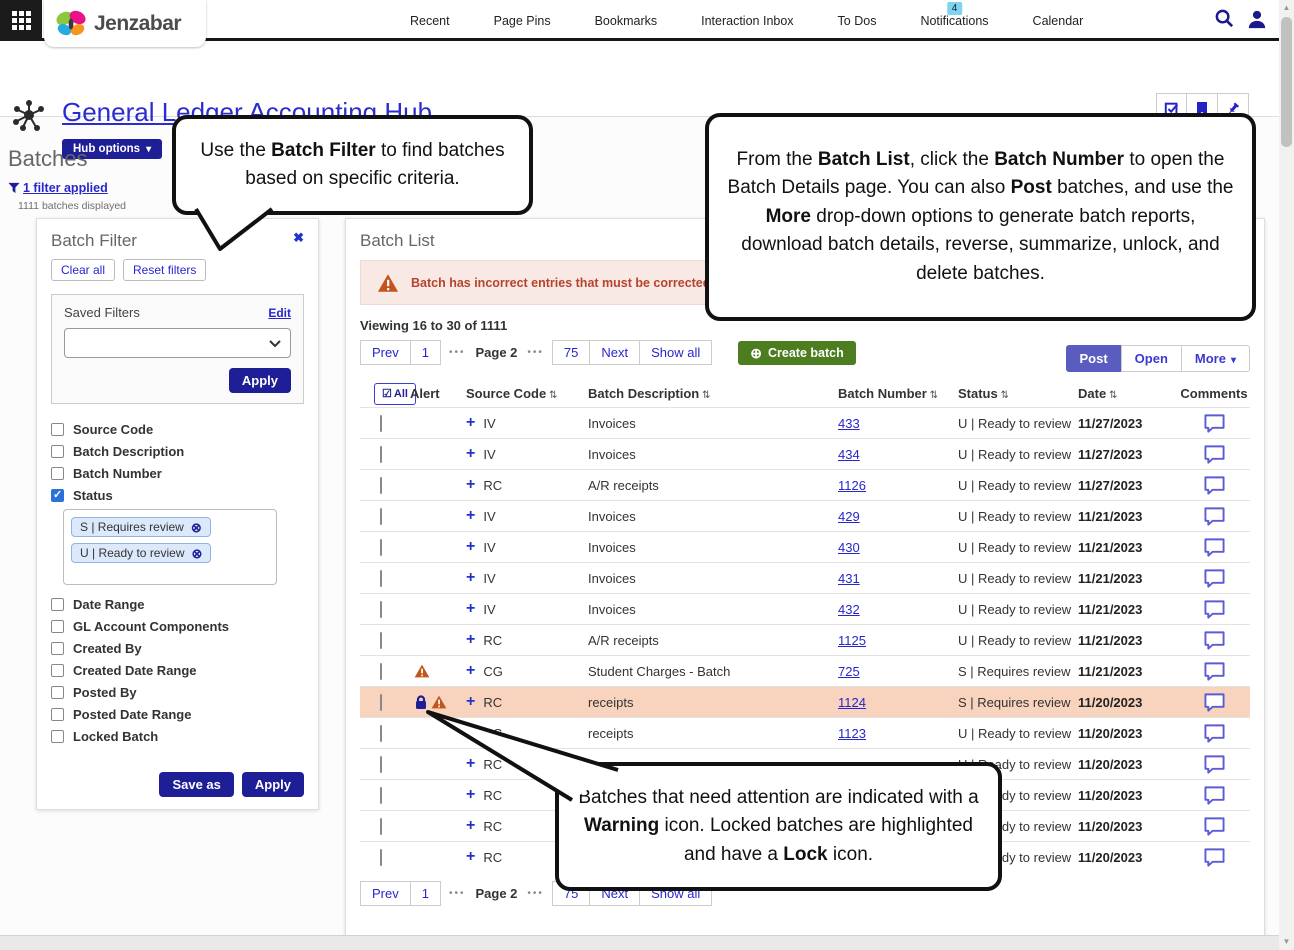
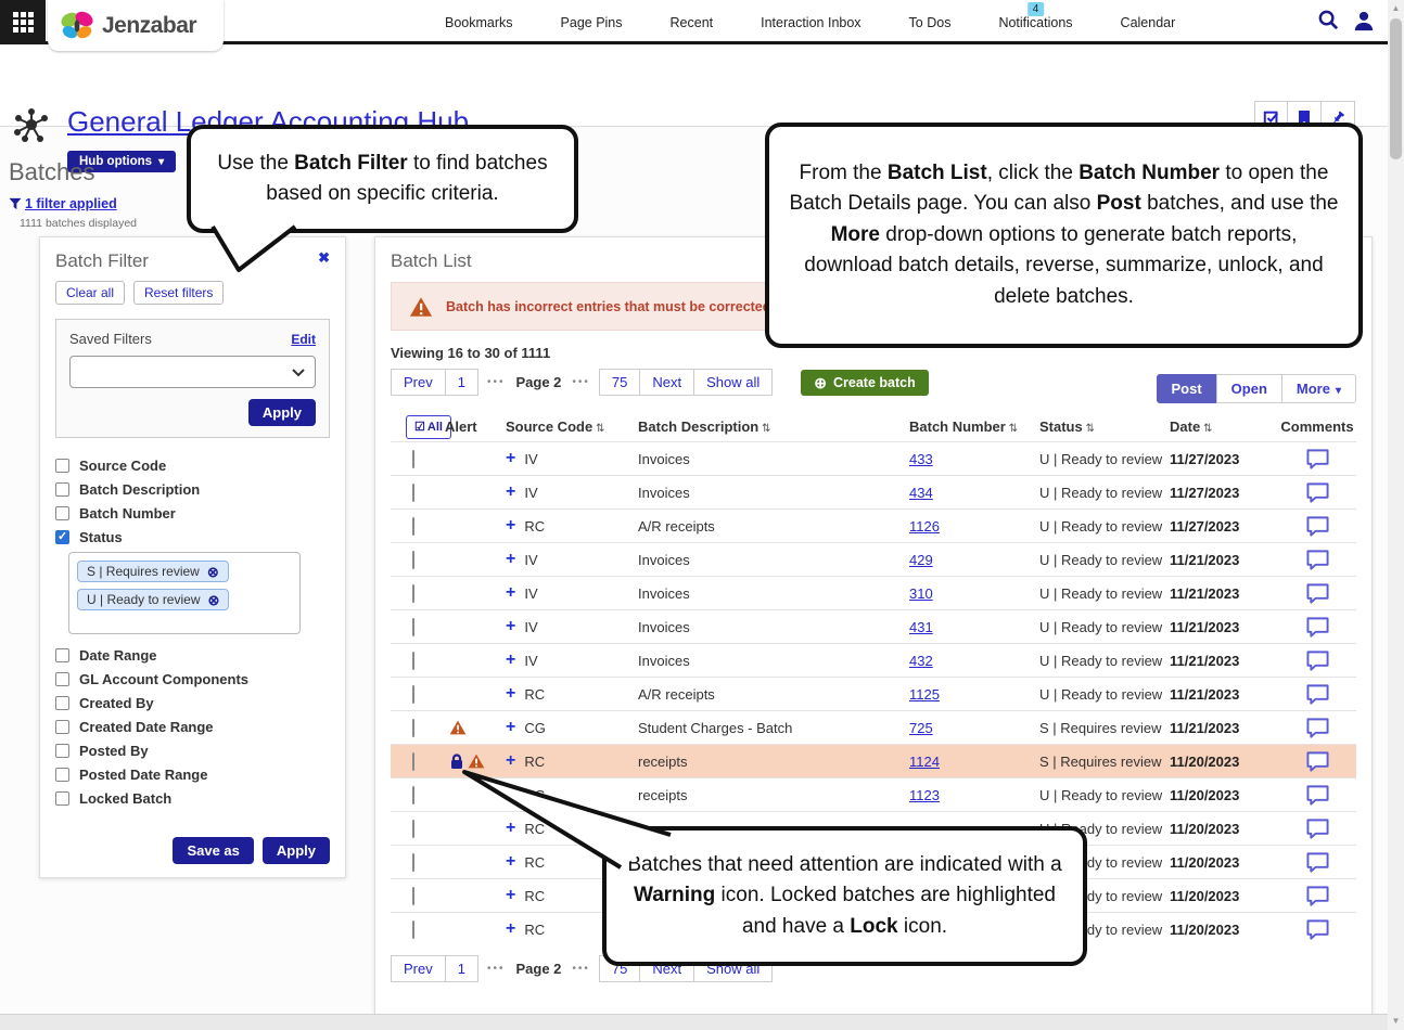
- Recent
+ Bookmarks
  Page Pins
- Bookmarks
+ Recent
  Interaction Inbox
  To Dos
  4
  Notifications
  Calendar
  Jenzabar
  General Ledger Accounting Hub
  Hub options
  Batches
  1 filter applied
  1111 batches displayed
  Batch Filter
  ✖
  Clear all
  Reset filters
  Saved Filters
  Edit
  Apply
  Source Code
  Batch Description
  Batch Number
  Status
  S | Requires review
  ⊗
  U | Ready to review
  ⊗
  Date Range
  GL Account Components
  Created By
  Created Date Range
  Posted By
  Posted Date Range
  Locked Batch
  Save as
  Apply
  Batch List
  Batch has incorrect entries that must be correcte
  Viewing 16 to 30 of 1111
  Prev
  1
  •••
  Page 2
  •••
  75
  Next
  Show all
  ⊕
  Create batch
  Post
  Open
  More
  All
  Alert
  Source Code
  Batch Description
  Batch Number
  Status
  Date
  Comments
  +
  IV
  Invoices
  433
  U | Ready to review
  11/27/2023
  +
  IV
  Invoices
  434
  U | Ready to review
  11/27/2023
  +
  RC
  A/R receipts
  1126
  U | Ready to review
  11/27/2023
  +
  IV
  Invoices
  429
  U | Ready to review
  11/21/2023
  +
  IV
  Invoices
- 430
+ 310
  U | Ready to review
  11/21/2023
  +
  IV
  Invoices
  431
  U | Ready to review
  11/21/2023
  +
  IV
  Invoices
  432
  U | Ready to review
  11/21/2023
  +
  RC
  A/R receipts
  1125
  U | Ready to review
  11/21/2023
  +
  CG
  Student Charges - Batch
  725
  S | Requires review
  11/21/2023
  +
  RC
  receipts
  1124
  S | Requires review
  11/20/2023
  receipts
  1123
  U | Ready to review
  11/20/2023
  +
  RC
  ady to review
  11/20/2023
  +
  RC
  11/20/2023
  +
  RC
  11/20/2023
  +
  RC
  11/20/2023
  Prev
  1
  •••
  Page 2
  •••
  75
  Next
  Show all
  Use the Batch Filter to find batches based on specific criteria.
  From the Batch List, click the Batch Number to open the Batch Details page. You can also Post batches, and use the More drop-down options to generate batch reports, download batch details, reverse, summarize, unlock, and delete batches.
  Batches that need attention are indicated with a Warning icon. Locked batches are highlighted and have a Lock icon.
  ▲
  ▼
